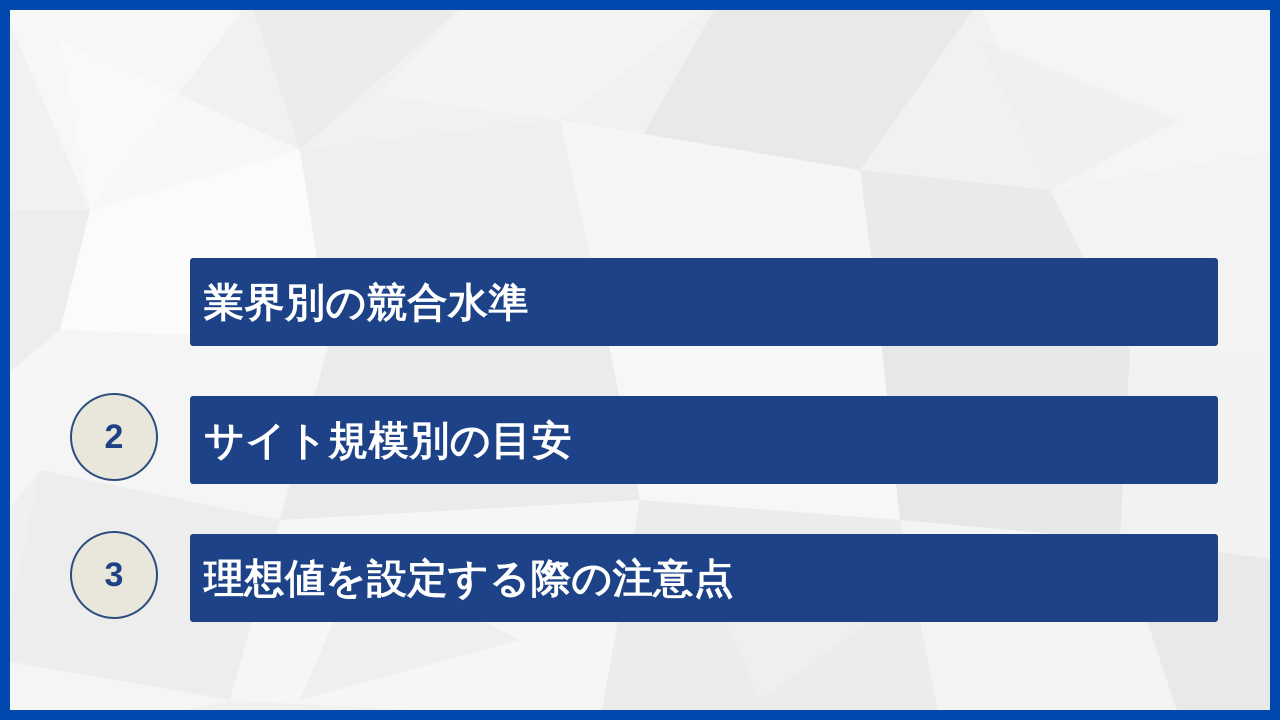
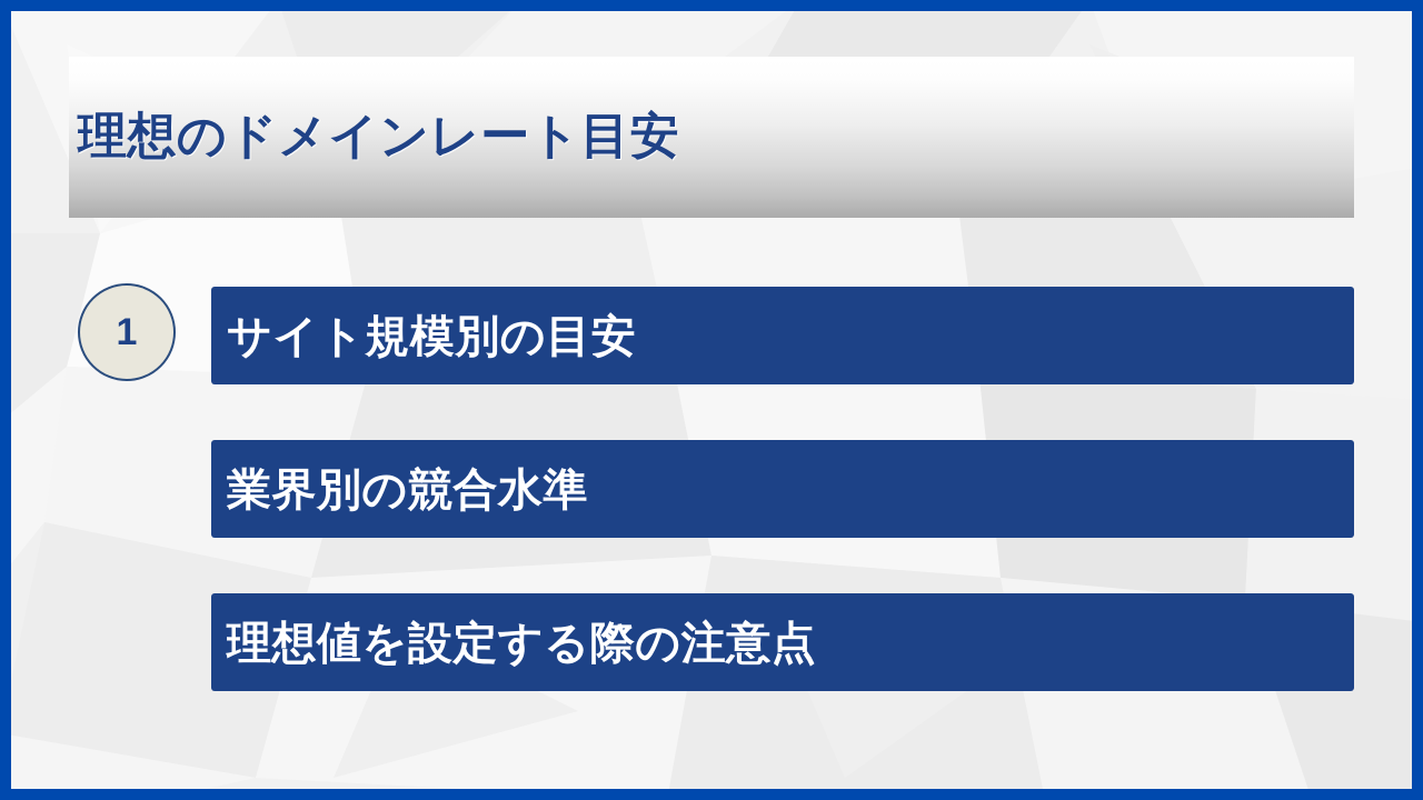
+ 理想のドメインレート目安
+ 1
- 業界別の競合水準
+ サイト規模別の目安
- 2
- サイト規模別の目安
+ 業界別の競合水準
- 3
  理想値を設定する際の注意点
